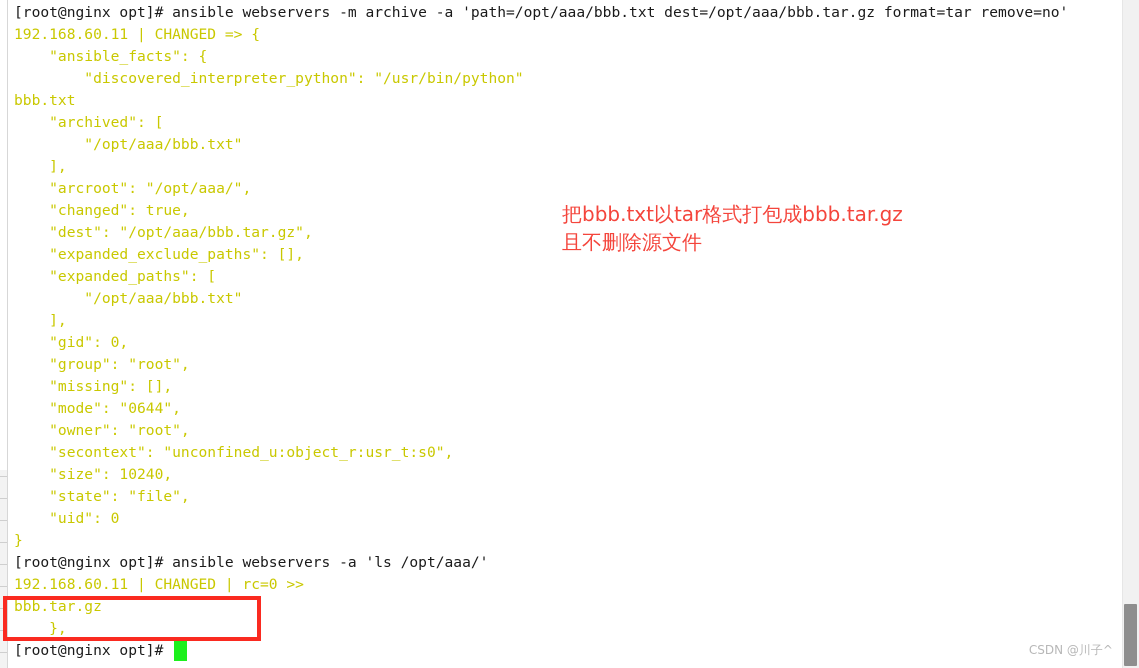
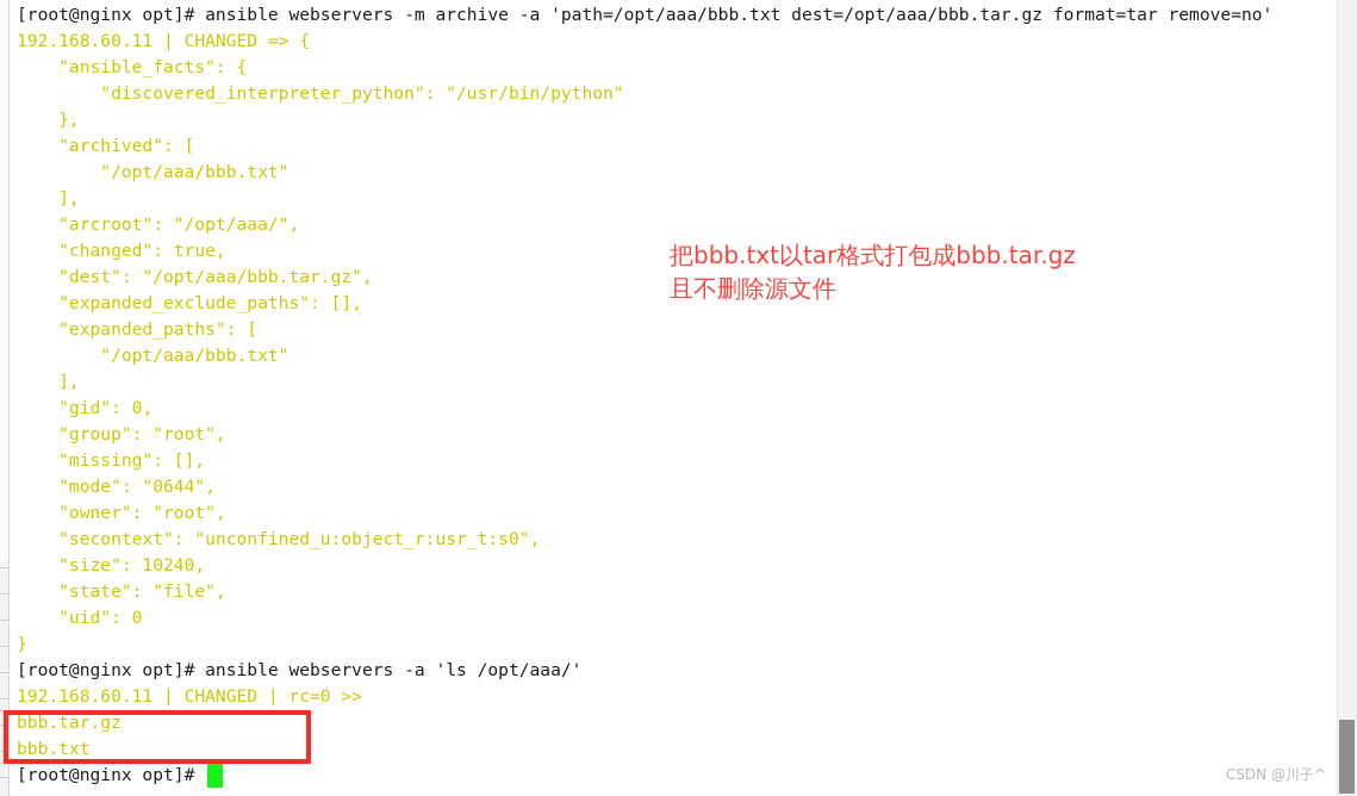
  [root@nginx opt]# ansible webservers -m archive -a 'path=/opt/aaa/bbb.txt dest=/opt/aaa/bbb.tar.gz format=tar remove=no'
  192.168.60.11 | CHANGED => {
  "ansible_facts": {
  "discovered_interpreter_python": "/usr/bin/python"
- bbb.txt
+ },
  "archived": [
  "/opt/aaa/bbb.txt"
  ],
  "arcroot": "/opt/aaa/",
  "changed": true,
  "dest": "/opt/aaa/bbb.tar.gz",
  "expanded_exclude_paths": [],
  "expanded_paths": [
  "/opt/aaa/bbb.txt"
  ],
  "gid": 0,
  "group": "root",
  "missing": [],
  "mode": "0644",
  "owner": "root",
  "secontext": "unconfined_u:object_r:usr_t:s0",
  "size": 10240,
  "state": "file",
  "uid": 0
  }
  [root@nginx opt]# ansible webservers -a 'ls /opt/aaa/'
  192.168.60.11 | CHANGED | rc=0 >>
  bbb.tar.gz
- },
+ bbb.txt
  [root@nginx opt]#
  把bbb.txt以tar格式打包成bbb.tar.gz 且不删除源文件
  CSDN @川子^
